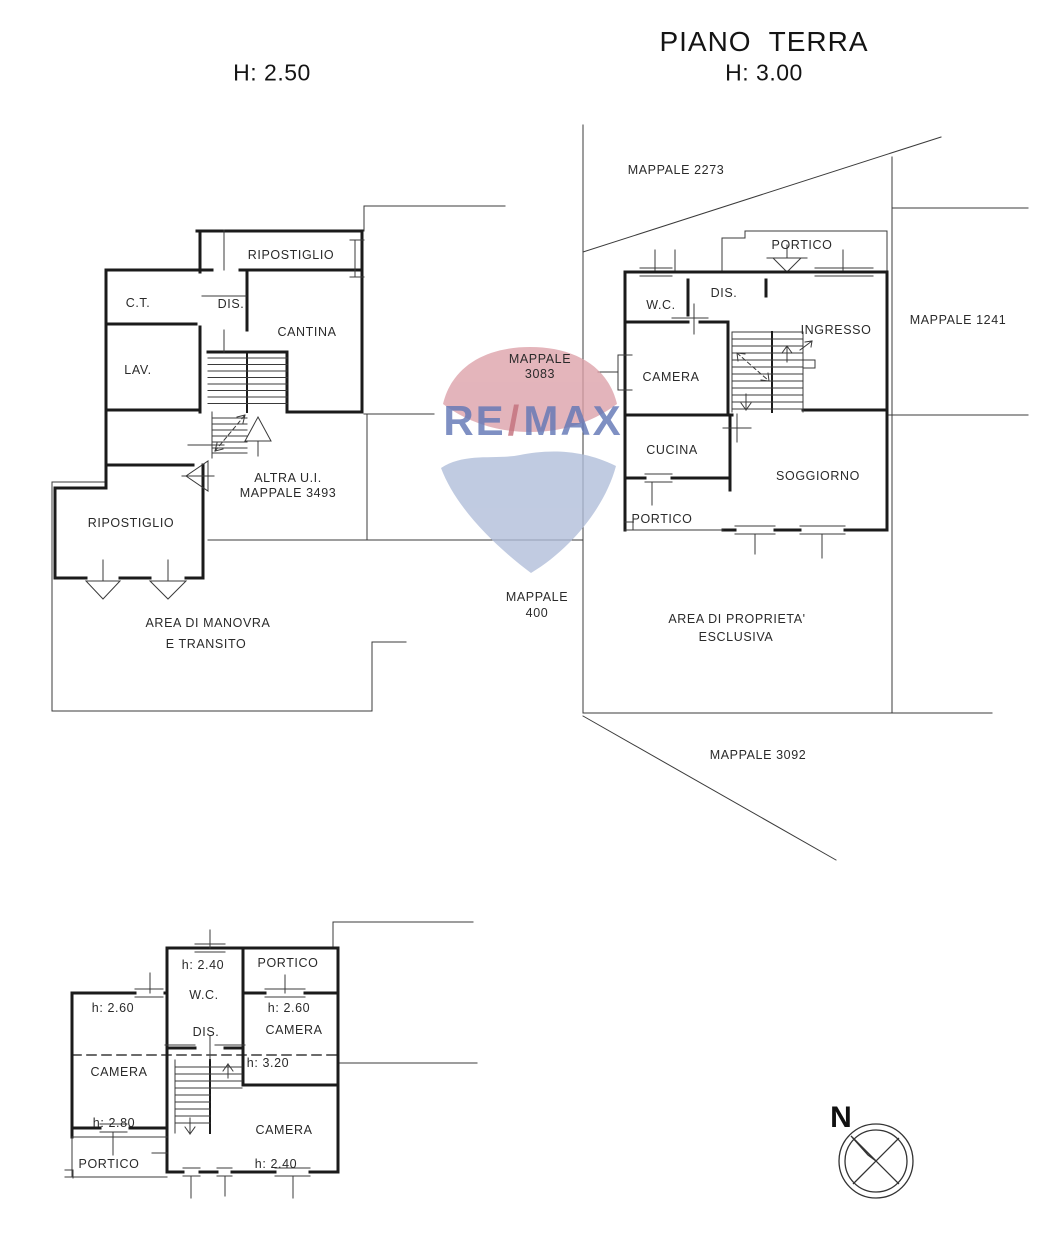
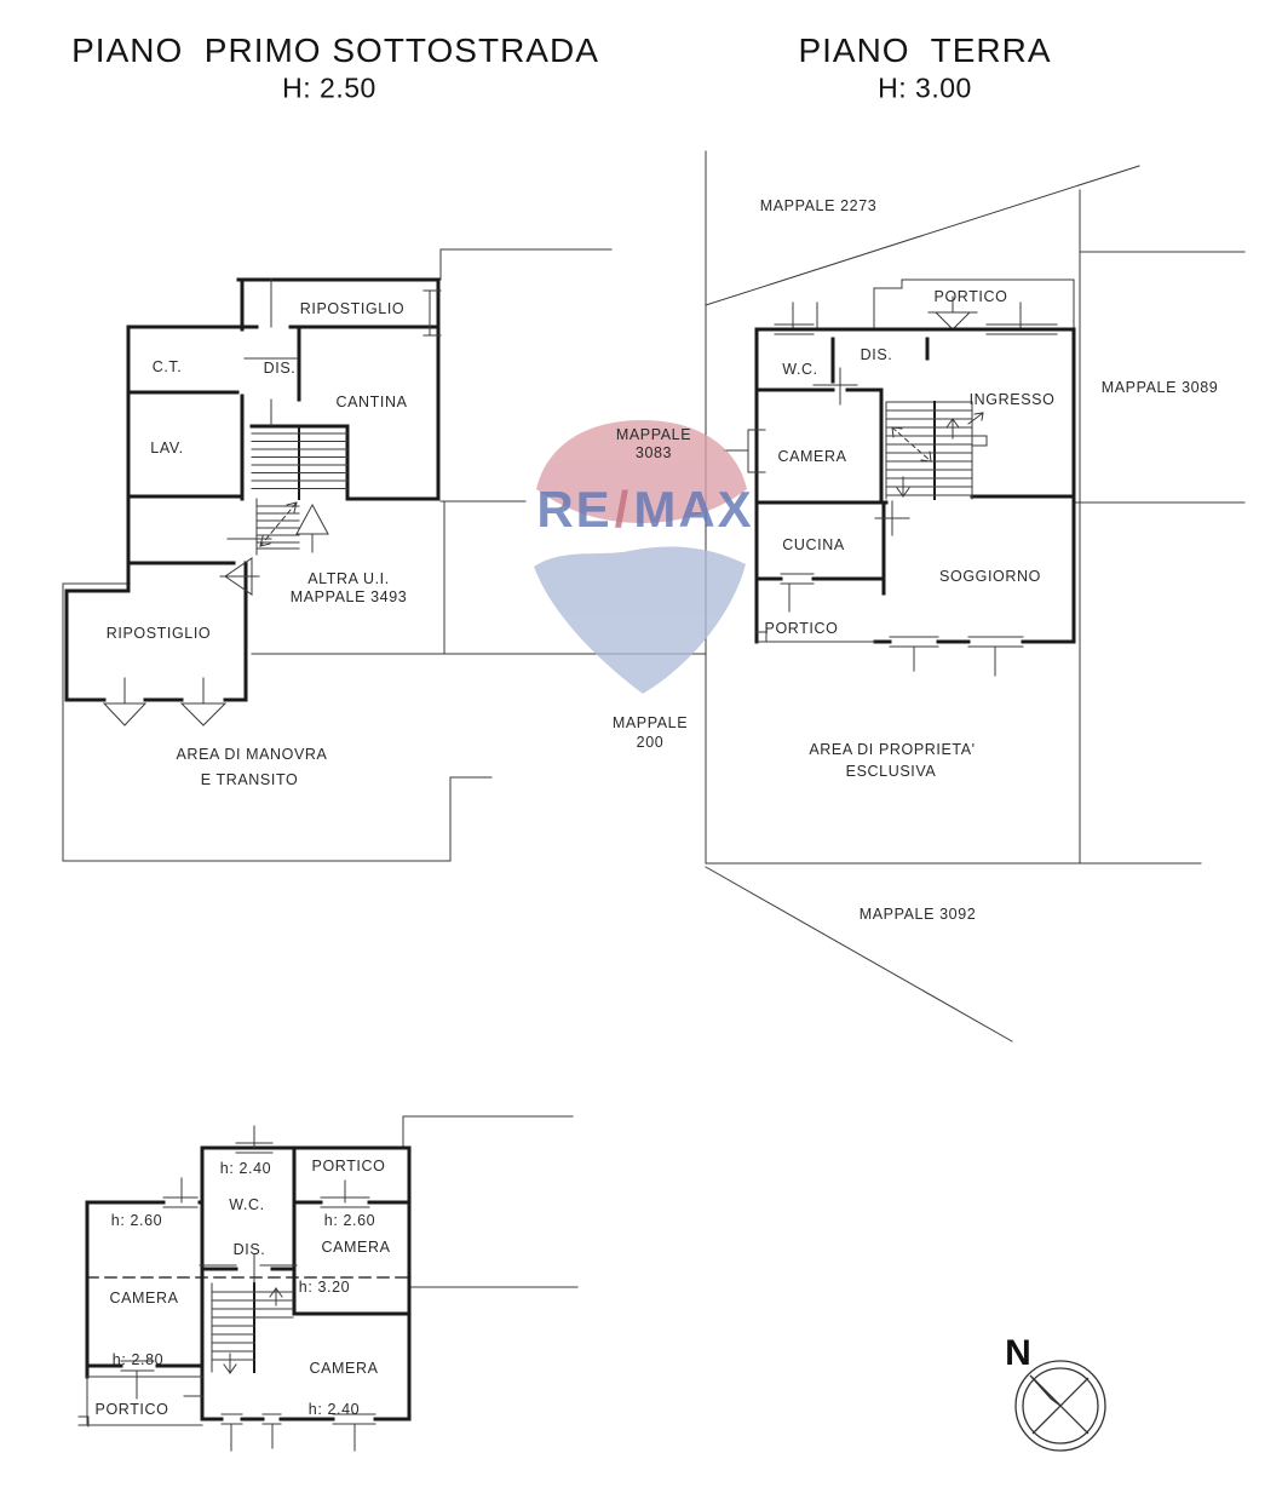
  RE/MAX
+ PIANO PRIMO SOTTOSTRADA
  H: 2.50
  PIANO TERRA
  H: 3.00
  RIPOSTIGLIO
  C.T.
  DIS.
  CANTINA
  LAV.
  ALTRA U.I.
  MAPPALE 3493
  RIPOSTIGLIO
  AREA DI MANOVRA
  E TRANSITO
  MAPPALE
  3083
  MAPPALE
- 400
+ 200
  MAPPALE 2273
  PORTICO
  W.C.
  DIS.
  INGRESSO
- MAPPALE 1241
+ MAPPALE 3089
  CAMERA
  CUCINA
  SOGGIORNO
  PORTICO
  AREA DI PROPRIETA'
  ESCLUSIVA
  MAPPALE 3092
  h: 2.40
  PORTICO
  W.C.
  h: 2.60
  h: 2.60
  DIS.
  CAMERA
  CAMERA
  h: 3.20
  h: 2.80
  CAMERA
  h: 2.40
  PORTICO
  N
